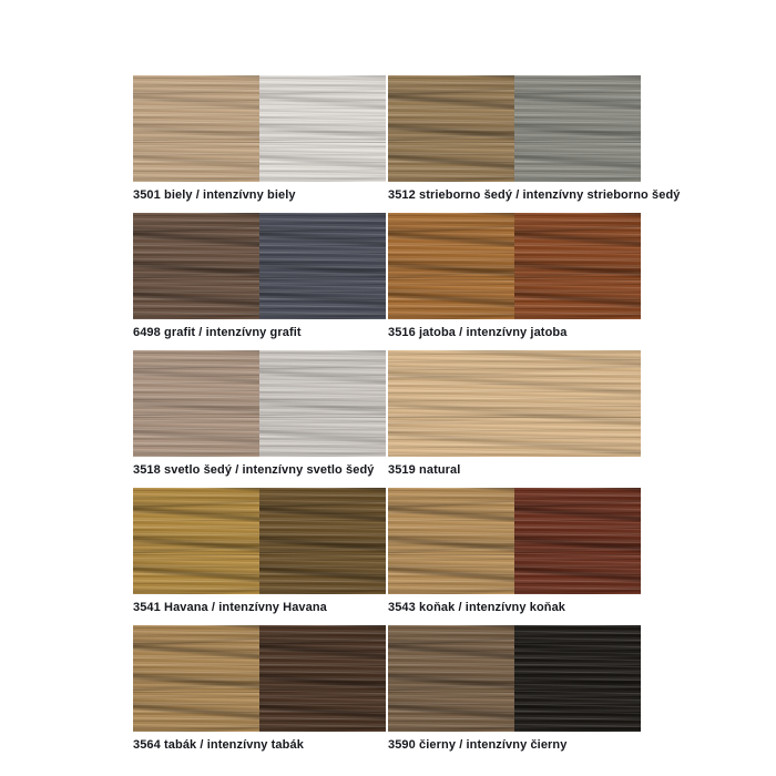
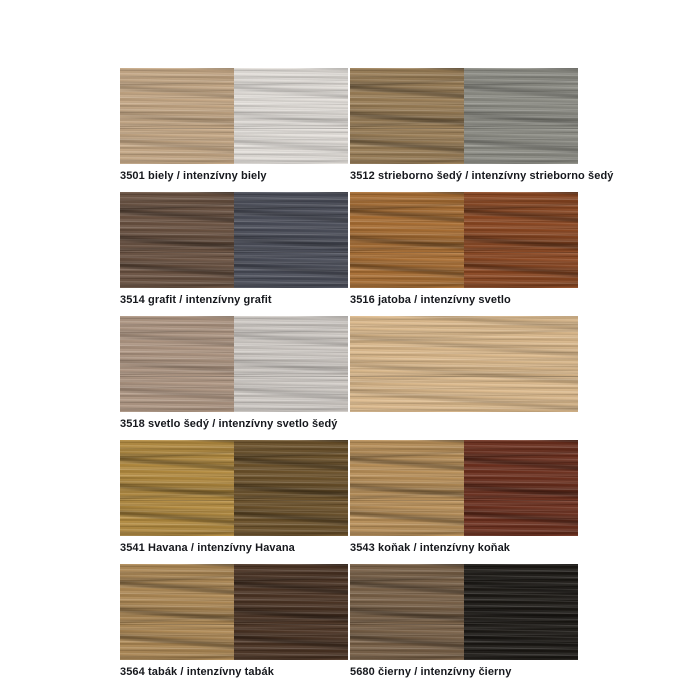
  3501 biely / intenzívny biely
  3512 strieborno šedý / intenzívny strieborno šedý
- 6498 grafit / intenzívny grafit
+ 3514 grafit / intenzívny grafit
- 3516 jatoba / intenzívny jatoba
+ 3516 jatoba / intenzívny svetlo
  3518 svetlo šedý / intenzívny svetlo šedý
- 3519 natural
  3541 Havana / intenzívny Havana
  3543 koňak / intenzívny koňak
  3564 tabák / intenzívny tabák
- 3590 čierny / intenzívny čierny
+ 5680 čierny / intenzívny čierny
